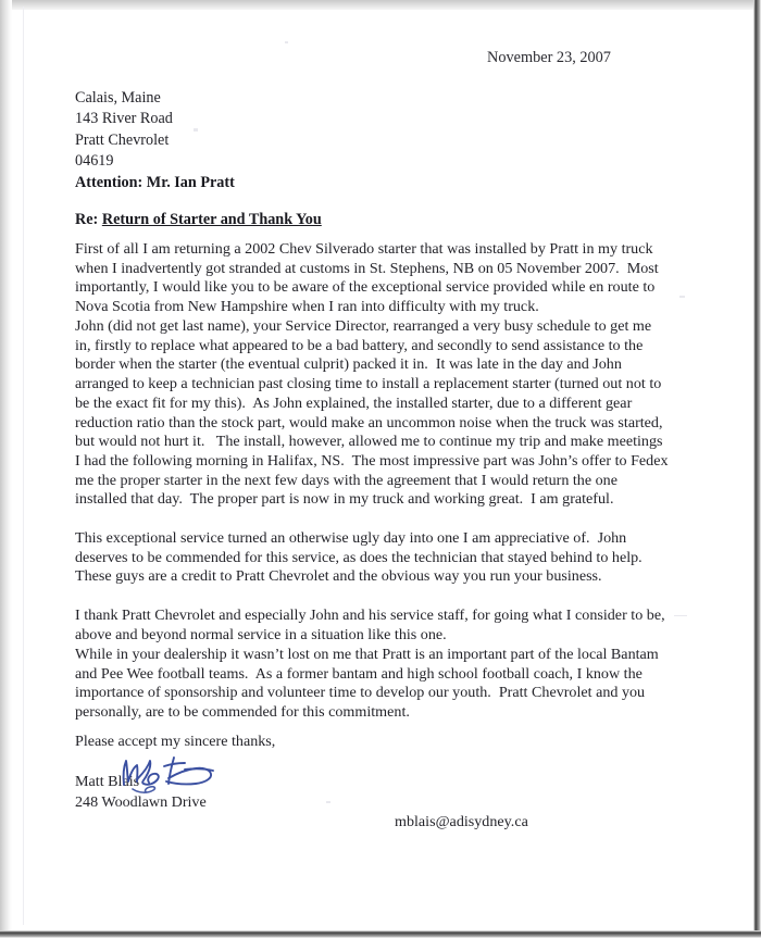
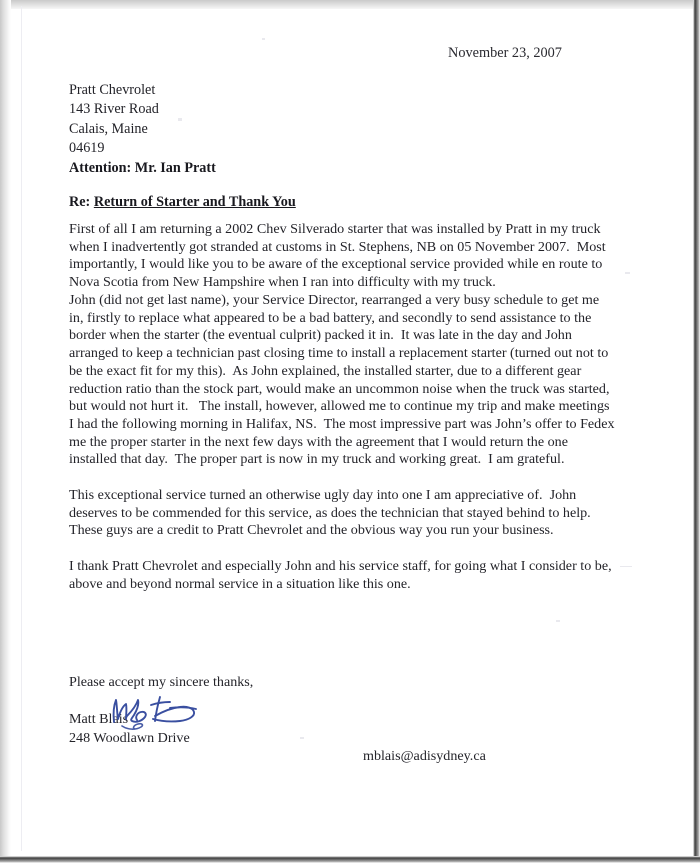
  November 23, 2007
- Calais, Maine
+ Pratt Chevrolet
  143 River Road
- Pratt Chevrolet
+ Calais, Maine
  04619
  Attention: Mr. Ian Pratt
  Re: Return of Starter and Thank You
  First of all I am returning a 2002 Chev Silverado starter that was installed by Pratt in my truck when I inadvertently got stranded at customs in St. Stephens, NB on 05 November 2007. Most importantly, I would like you to be aware of the exceptional service provided while en route to Nova Scotia from New Hampshire when I ran into difficulty with my truck.
  John (did not get last name), your Service Director, rearranged a very busy schedule to get me in, firstly to replace what appeared to be a bad battery, and secondly to send assistance to the border when the starter (the eventual culprit) packed it in. It was late in the day and John arranged to keep a technician past closing time to install a replacement starter (turned out not to be the exact fit for my this). As John explained, the installed starter, due to a different gear reduction ratio than the stock part, would make an uncommon noise when the truck was started, but would not hurt it. The install, however, allowed me to continue my trip and make meetings I had the following morning in Halifax, NS. The most impressive part was John’s offer to Fedex me the proper starter in the next few days with the agreement that I would return the one installed that day. The proper part is now in my truck and working great. I am grateful.
  This exceptional service turned an otherwise ugly day into one I am appreciative of. John deserves to be commended for this service, as does the technician that stayed behind to help. These guys are a credit to Pratt Chevrolet and the obvious way you run your business.
  I thank Pratt Chevrolet and especially John and his service staff, for going what I consider to be, above and beyond normal service in a situation like this one.
- While in your dealership it wasn’t lost on me that Pratt is an important part of the local Bantam and Pee Wee football teams. As a former bantam and high school football coach, I know the importance of sponsorship and volunteer time to develop our youth. Pratt Chevrolet and you personally, are to be commended for this commitment.
  Please accept my sincere thanks,
  Matt Blai
  248 Woodlawn Drive
  mblais@adisydney.ca
